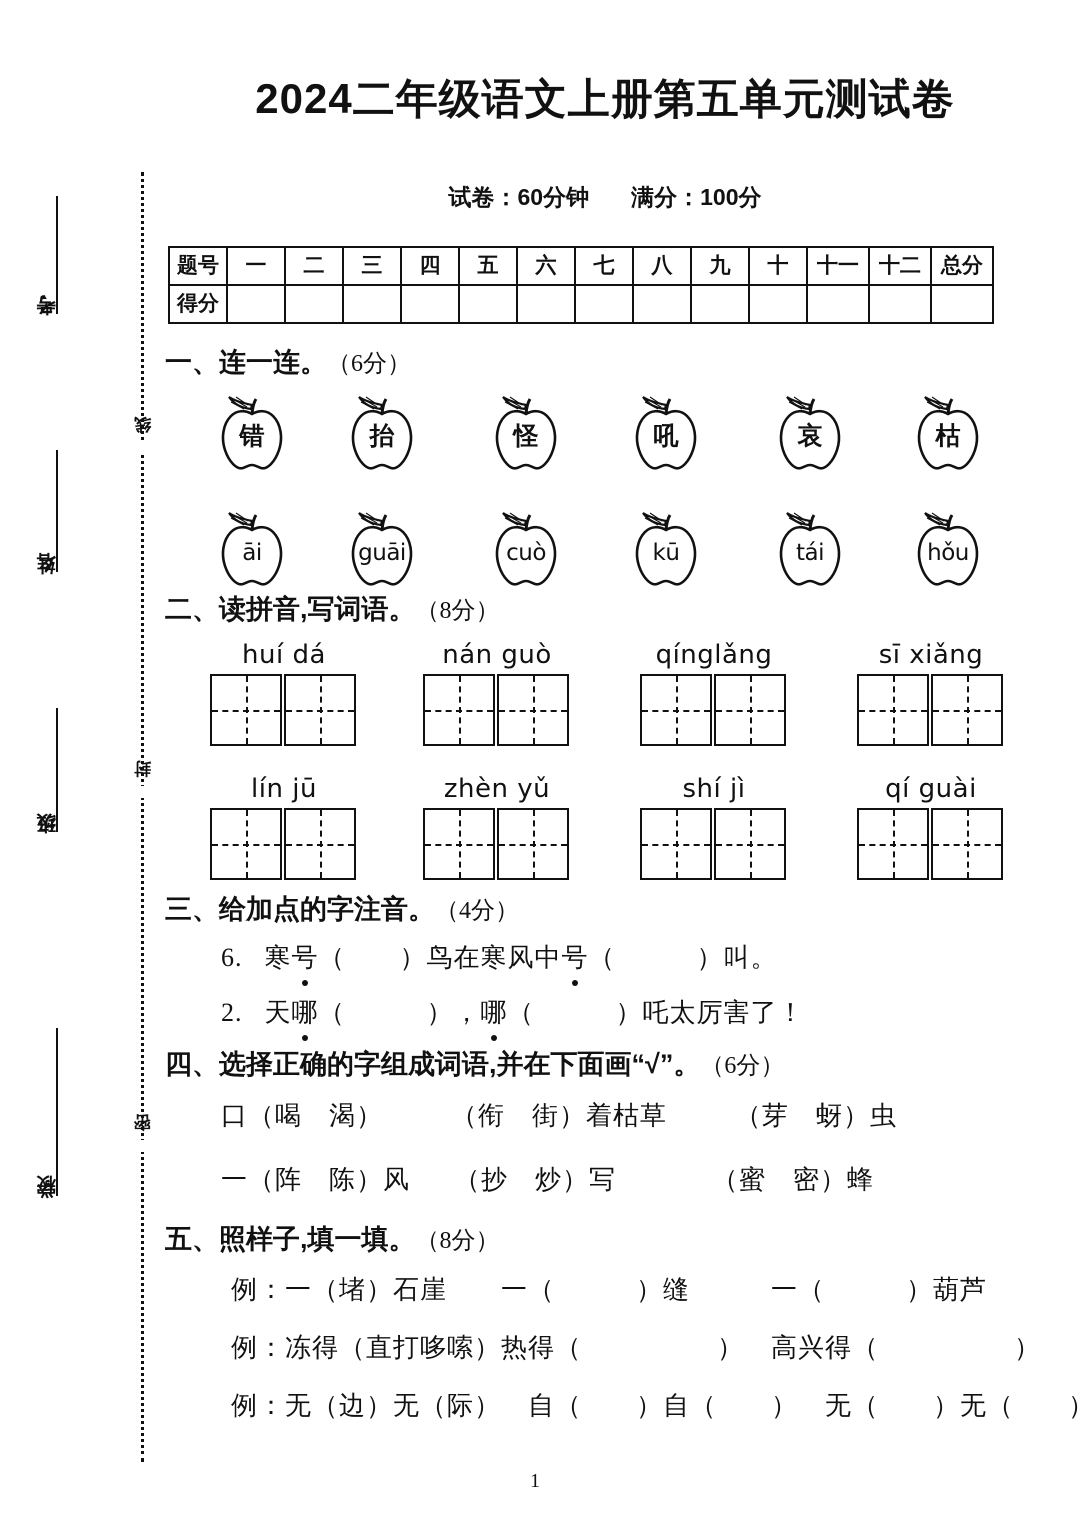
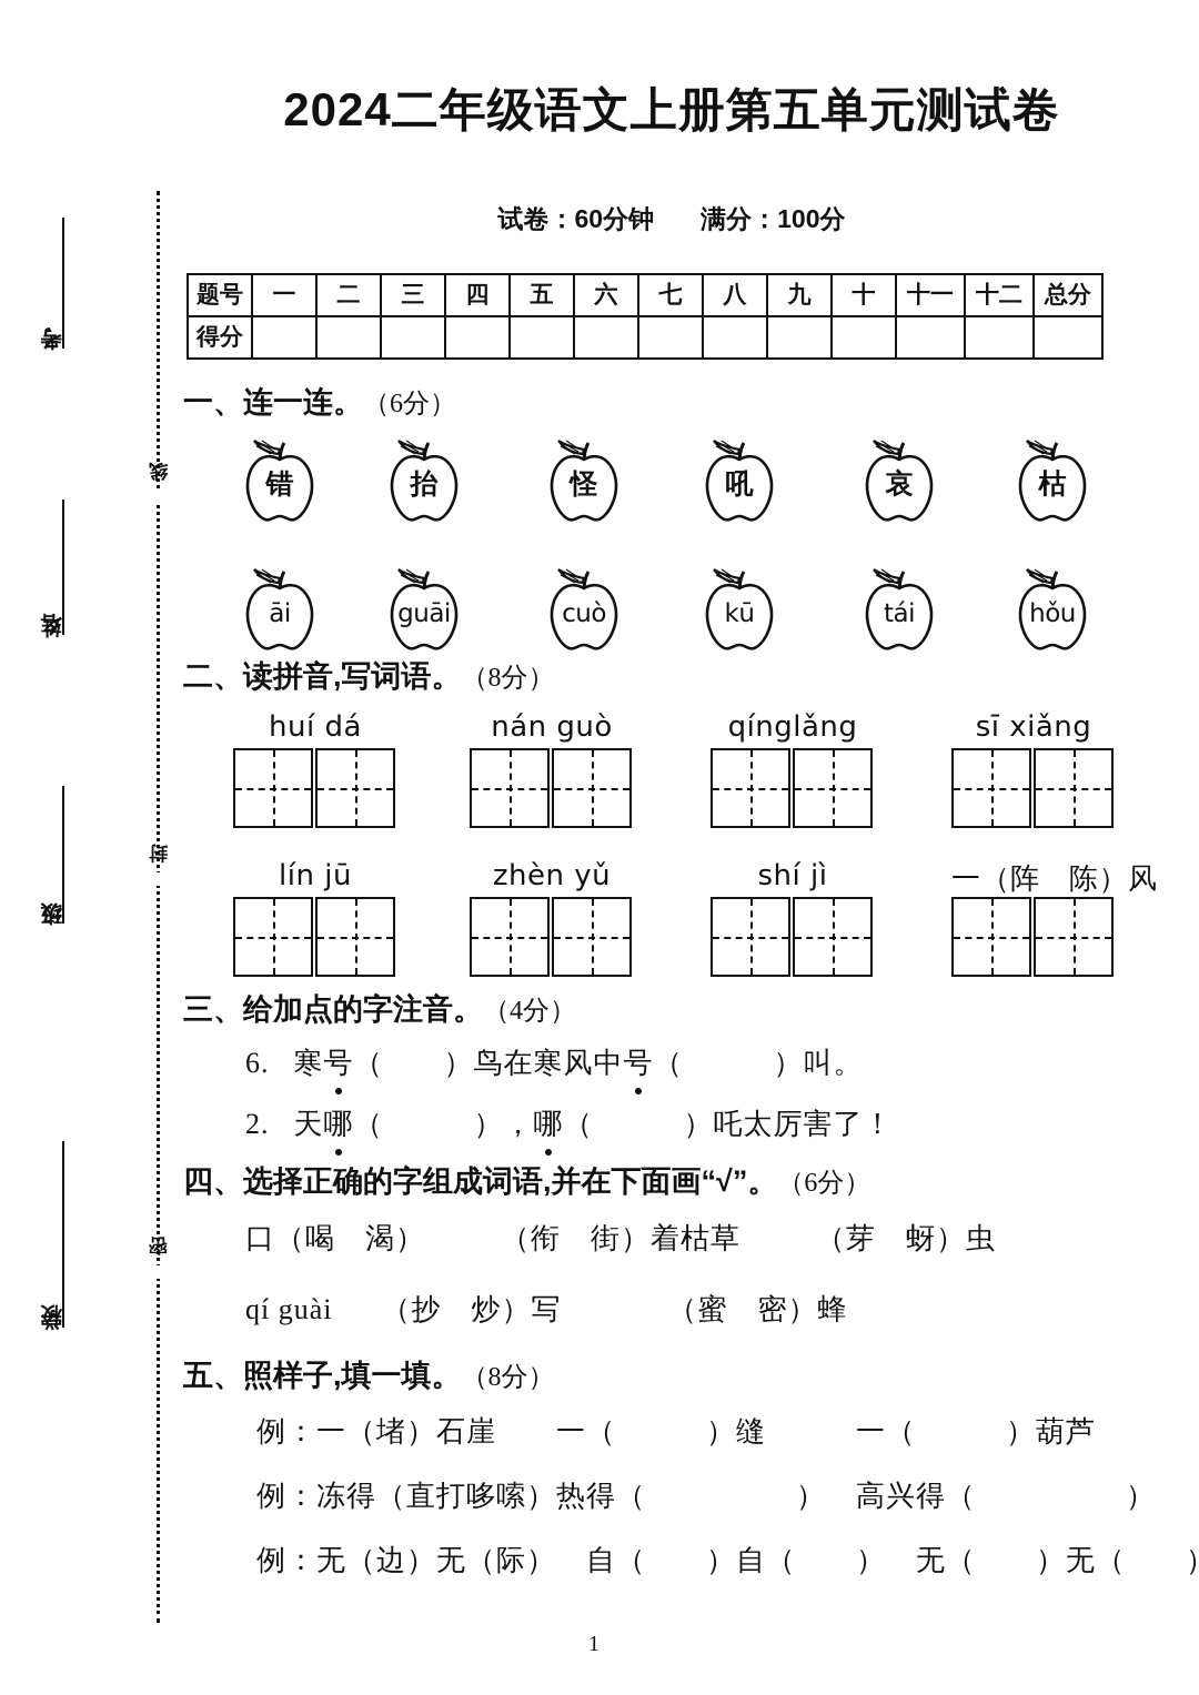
  2024二年级语文上册第五单元测试卷
  试卷：60分钟 满分：100分
  题号	一	二	三	四	五	六	七	八	九	十	十一	十二	总分
  得分
  一、连一连。（6分）
  错
  抬
  怪
  吼
  哀
  枯
  āi
  guāi
  cuò
  kū
  tái
  hǒu
  二、读拼音,写词语。（8分）
  huí dá
  nán guò
  qínglǎng
  sī xiǎng
  lín jū
  zhèn yǔ
  shí jì
- qí guài
+ 一（阵 陈）风
  三、给加点的字注音。（4分）
  6. 寒号（ ）鸟在寒风中号（ ）叫。
  2. 天哪（ ），哪（ ）吒太厉害了！
  四、选择正确的字组成词语,并在下面画“√”。（6分）
  口（喝 渴） （衔 街）着枯草 （芽 蚜）虫
- 一（阵 陈）风 （抄 炒）写 （蜜 密）蜂
+ qí guài （抄 炒）写 （蜜 密）蜂
  五、照样子,填一填。（8分）
  例：一（堵）石崖 一（ ）缝 一（ ）葫芦
  例：冻得（直打哆嗦）热得（ ） 高兴得（ ）
  例：无（边）无（际） 自（ ）自（ ） 无（ ）无（
  1
